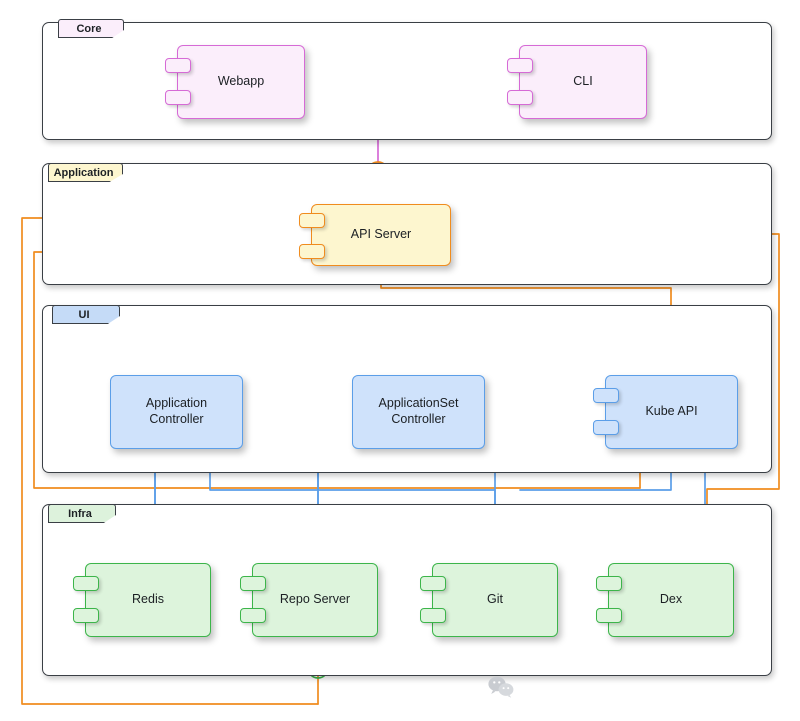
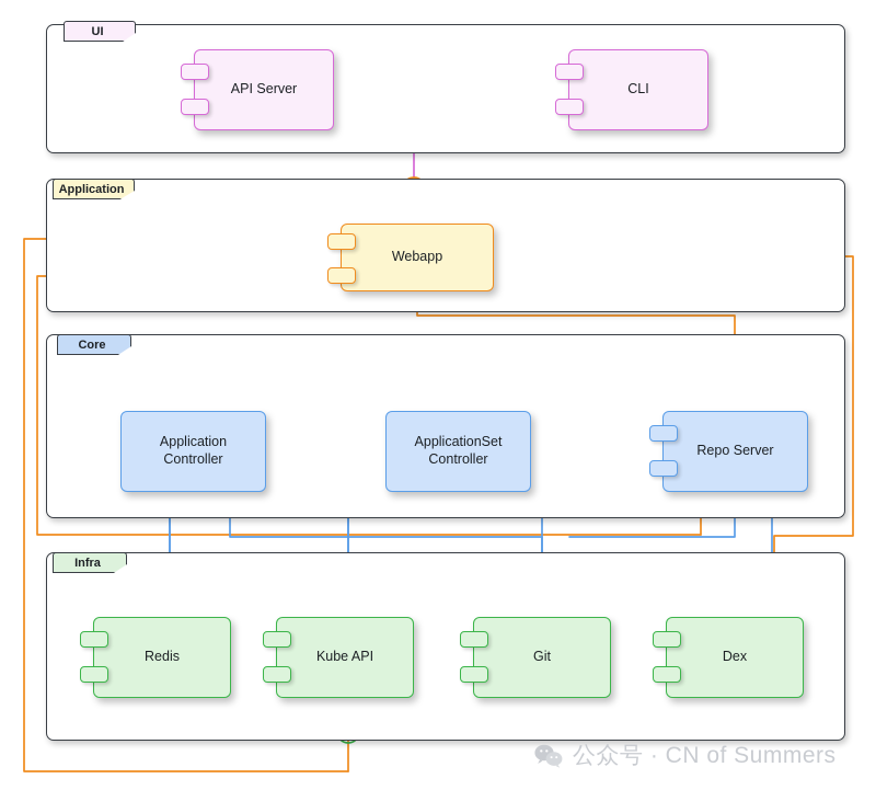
- Core
+ UI
  Application
- UI
+ Core
  Infra
- Webapp
+ API Server
  CLI
- API Server
+ Webapp
  Application
  Controller
  ApplicationSet
  Controller
- Kube API
+ Repo Server
  Redis
- Repo Server
+ Kube API
  Git
  Dex
+ 公众号 · CN of Summers
